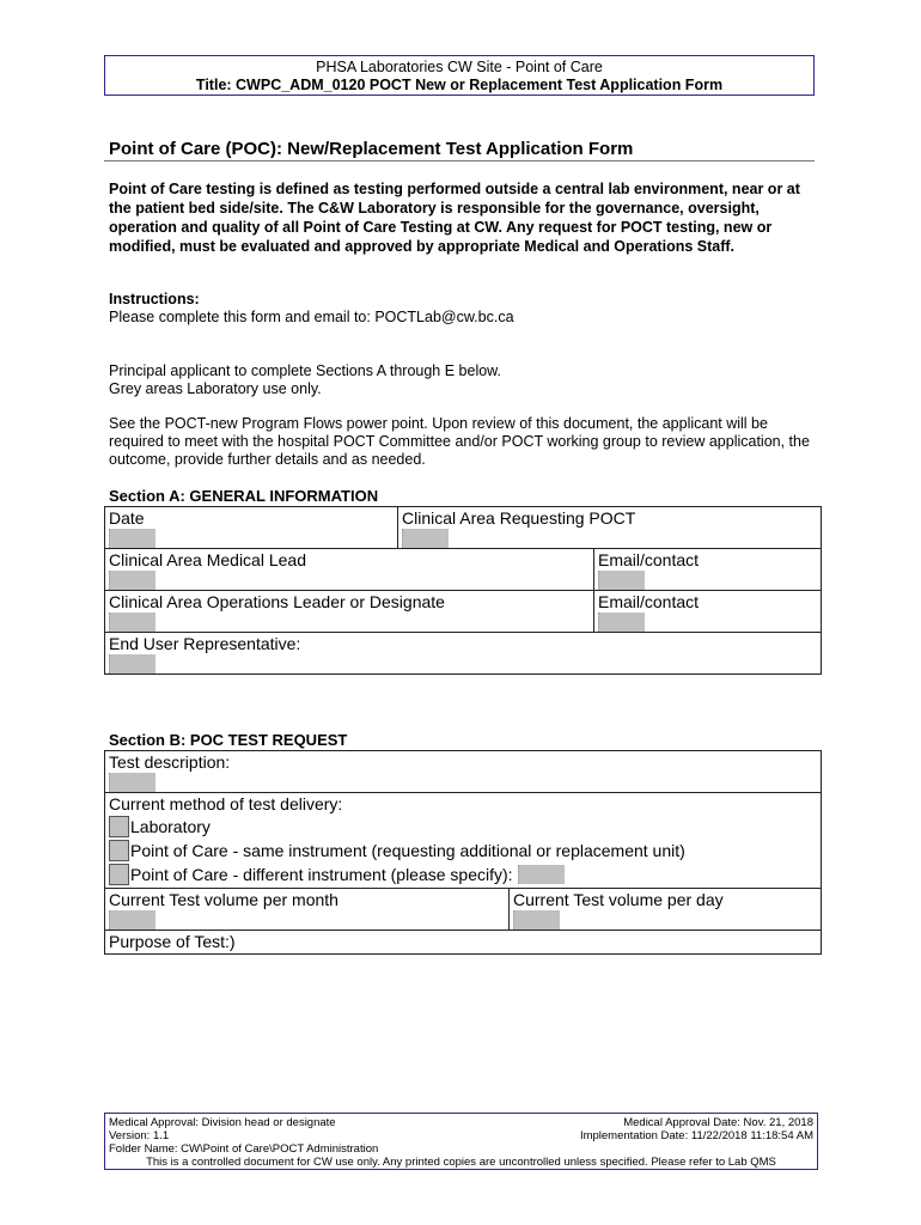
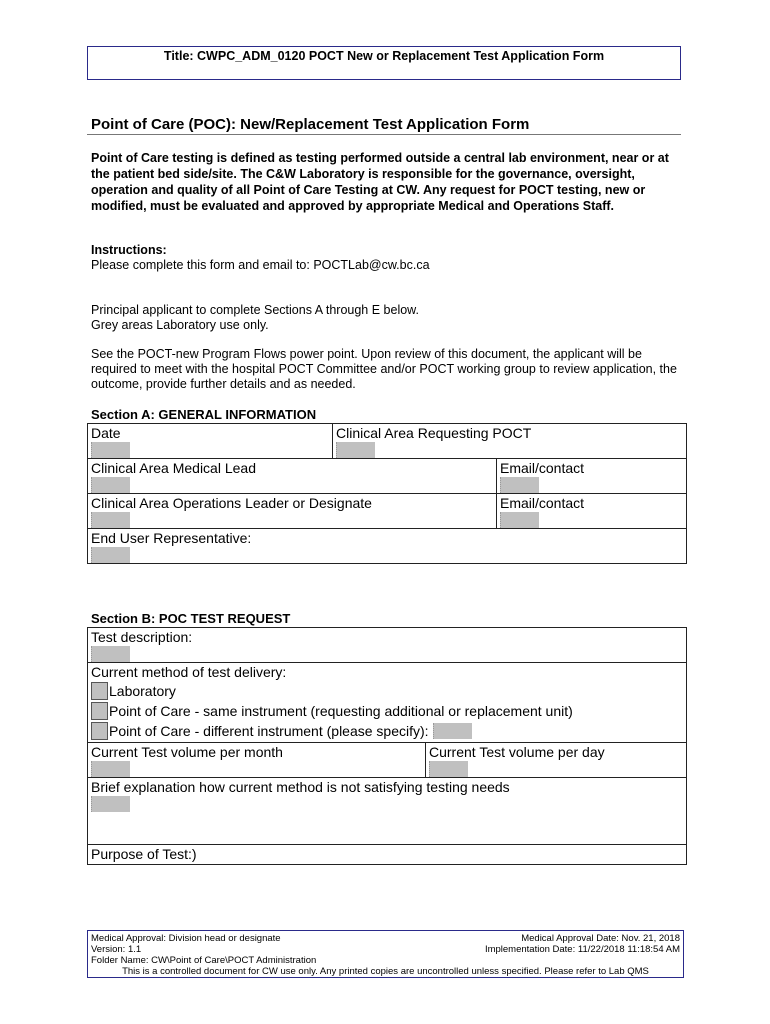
- PHSA Laboratories CW Site - Point of Care
  Title: CWPC_ADM_0120 POCT New or Replacement Test Application Form
  Point of Care (POC): New/Replacement Test Application Form
  Point of Care testing is defined as testing performed outside a central lab environment, near or at the patient bed side/site. The C&W Laboratory is responsible for the governance, oversight, operation and quality of all Point of Care Testing at CW. Any request for POCT testing, new or modified, must be evaluated and approved by appropriate Medical and Operations Staff.
  Instructions:
  Please complete this form and email to: POCTLab@cw.bc.ca
  Principal applicant to complete Sections A through E below.
  Grey areas Laboratory use only.
  See the POCT-new Program Flows power point. Upon review of this document, the applicant will be required to meet with the hospital POCT Committee and/or POCT working group to review application, the outcome, provide further details and as needed.
  Section A: GENERAL INFORMATION
  Date	Clinical Area Requesting POCT
  Clinical Area Medical Lead	Email/contact
  Clinical Area Operations Leader or Designate	Email/contact
  End User Representative:
  Section B: POC TEST REQUEST
  Test description:
  Current method of test delivery: Laboratory Point of Care - same instrument (requesting additional or replacement unit) Point of Care - different instrument (please specify):
  Current Test volume per month	Current Test volume per day
+ Brief explanation how current method is not satisfying testing needs
  Purpose of Test:)
  Medical Approval: Division head or designate
  Medical Approval Date: Nov. 21, 2018
  Version: 1.1
  Implementation Date: 11/22/2018 11:18:54 AM
  Folder Name: CW\Point of Care\POCT Administration
  This is a controlled document for CW use only. Any printed copies are uncontrolled unless specified. Please refer to Lab QMS
